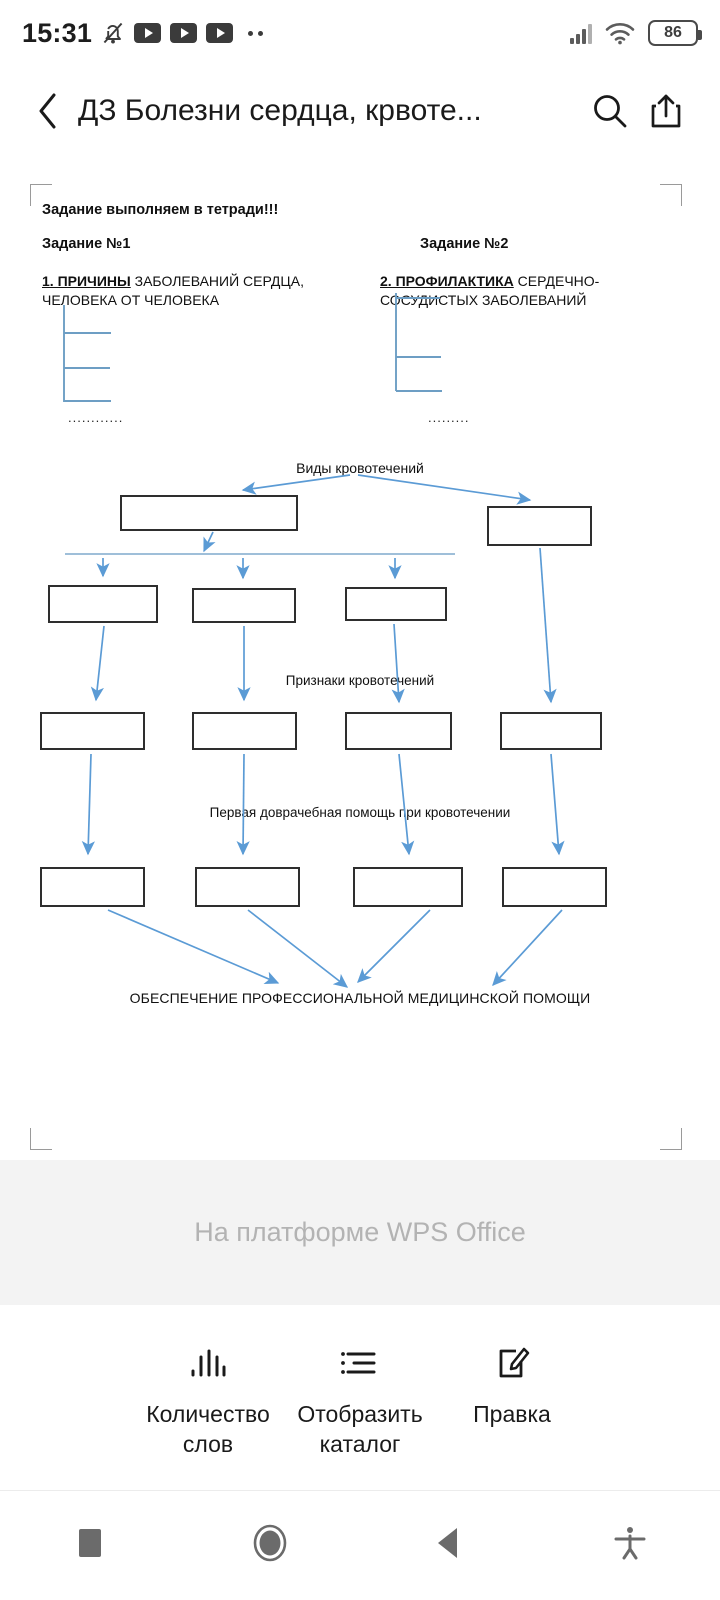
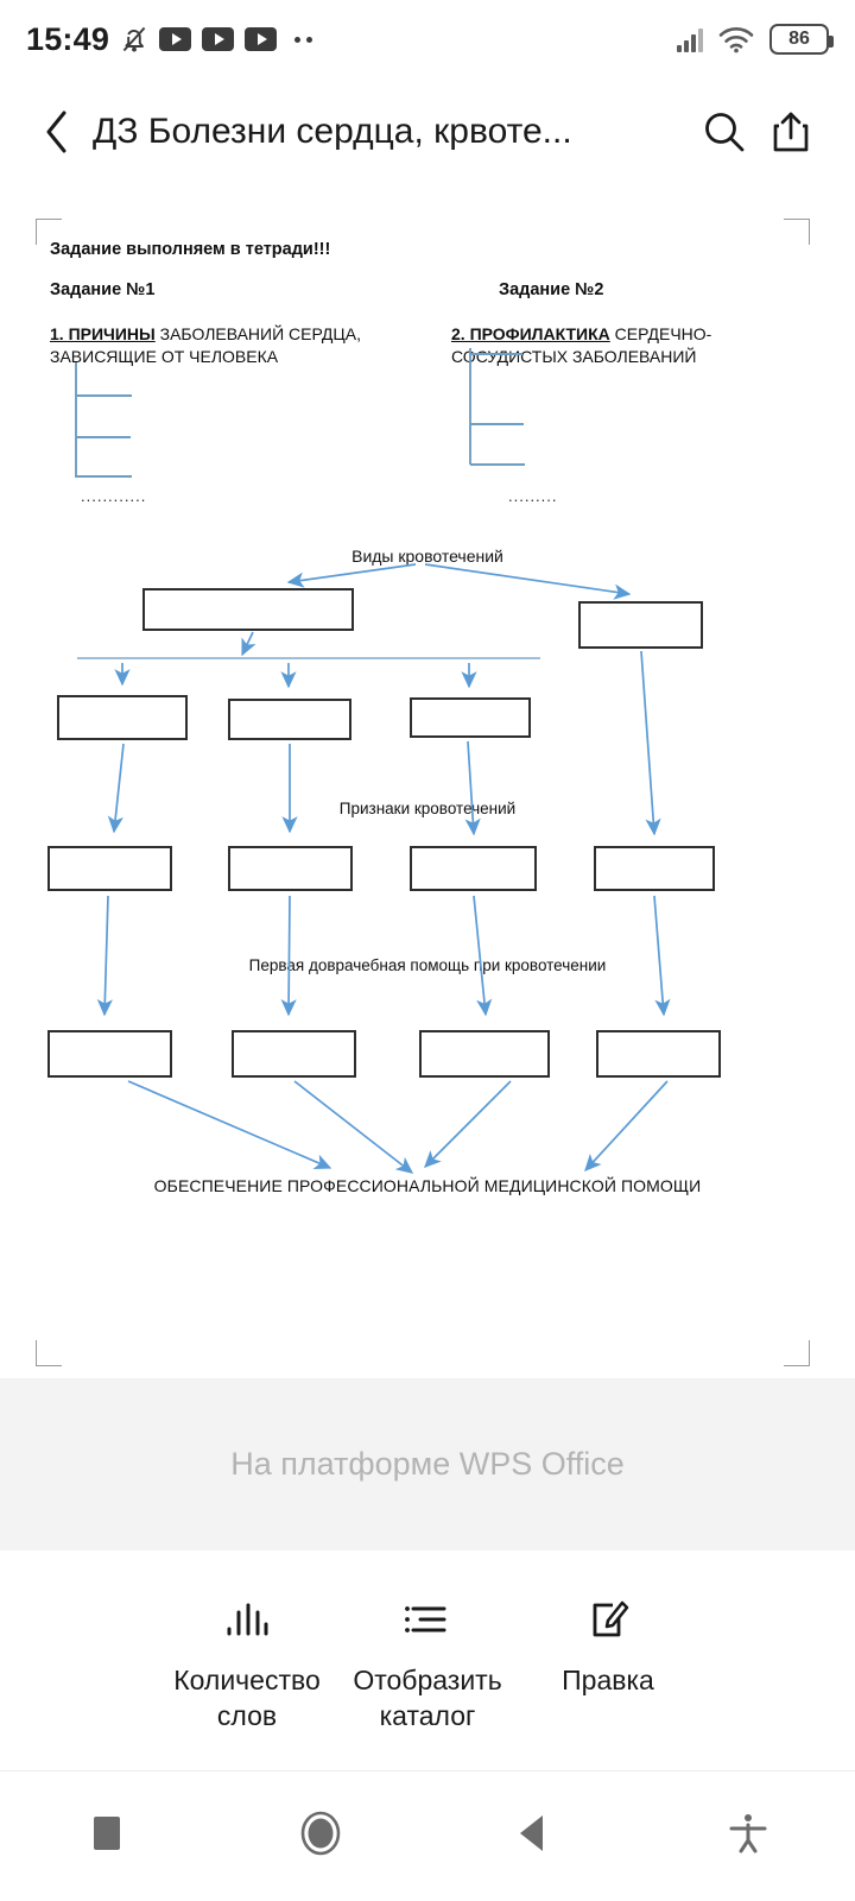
- 15:31
+ 15:49
  86
  ДЗ Болезни сердца, крвоте...
  Задание выполняем в тетради!!!
  Задание №1
  Задание №2
- 1. ПРИЧИНЫ ЗАБОЛЕВАНИЙ СЕРДЦА, ЧЕЛОВЕКА ОТ ЧЕЛОВЕКА
+ 1. ПРИЧИНЫ ЗАБОЛЕВАНИЙ СЕРДЦА, ЗАВИСЯЩИЕ ОТ ЧЕЛОВЕКА
  2. ПРОФИЛАКТИКА СЕРДЕЧНО-ССУДИСТЫХ ЗАБОЛЕВАНИЙ
  ............
  .........
  Виды кровотечений
  Признаки кровотечений
  Первая доврачебная помощь при кровотечении
  ОБЕСПЕЧЕНИЕ ПРОФЕССИОНАЛЬНОЙ МЕДИЦИНСКОЙ ПОМОЩИ
  На платформе WPS Office
  Количество
  слов
  Отобразить
  каталог
  Правка
